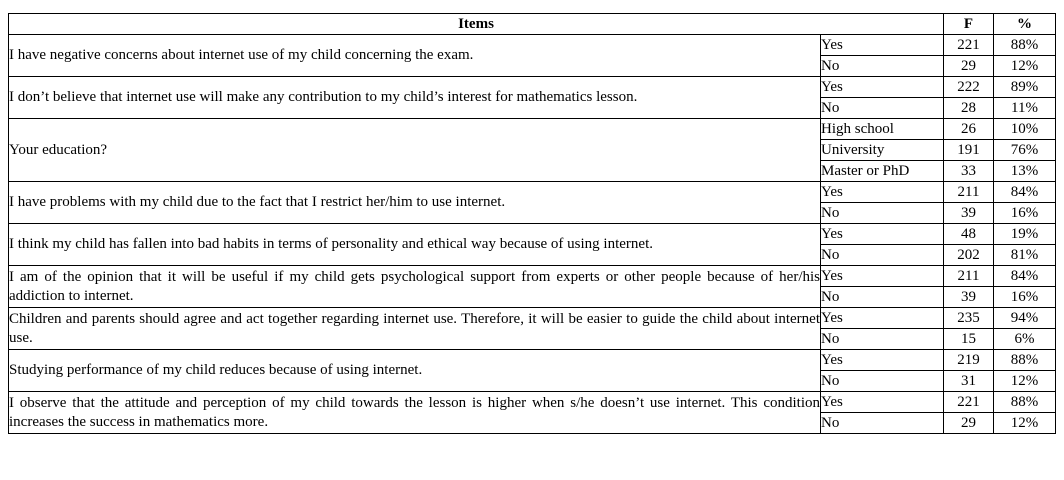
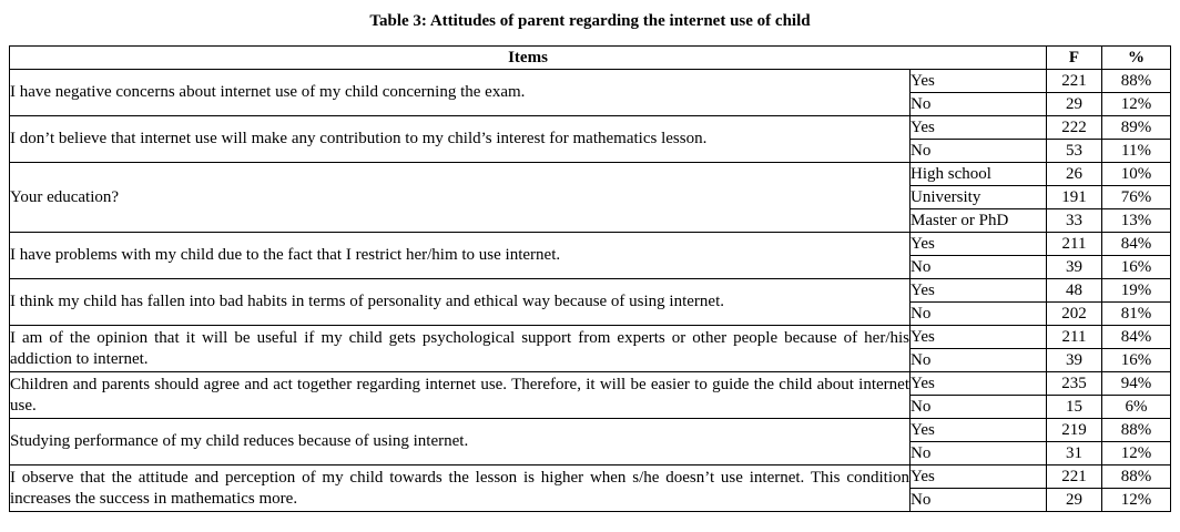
+ Table 3: Attitudes of parent regarding the internet use of child
  Items	F	%
  I have negative concerns about internet use of my child concerning the exam.	Yes	221	88%
  No	29	12%
  I don’t believe that internet use will make any contribution to my child’s interest for mathematics lesson.	Yes	222	89%
- No	28	11%
+ No	53	11%
  Your education?	High school	26	10%
  University	191	76%
  Master or PhD	33	13%
  I have problems with my child due to the fact that I restrict her/him to use internet.	Yes	211	84%
  No	39	16%
  I think my child has fallen into bad habits in terms of personality and ethical way because of using internet.	Yes	48	19%
  No	202	81%
  I am of the opinion that it will be useful if my child gets psychological support from experts or other people because of her/his addiction to internet.	Yes	211	84%
  No	39	16%
  Children and parents should agree and act together regarding internet use. Therefore, it will be easier to guide the child about internet use.	Yes	235	94%
  No	15	6%
  Studying performance of my child reduces because of using internet.	Yes	219	88%
  No	31	12%
  I observe that the attitude and perception of my child towards the lesson is higher when s/he doesn’t use internet. This condition increases the success in mathematics more.	Yes	221	88%
  No	29	12%
